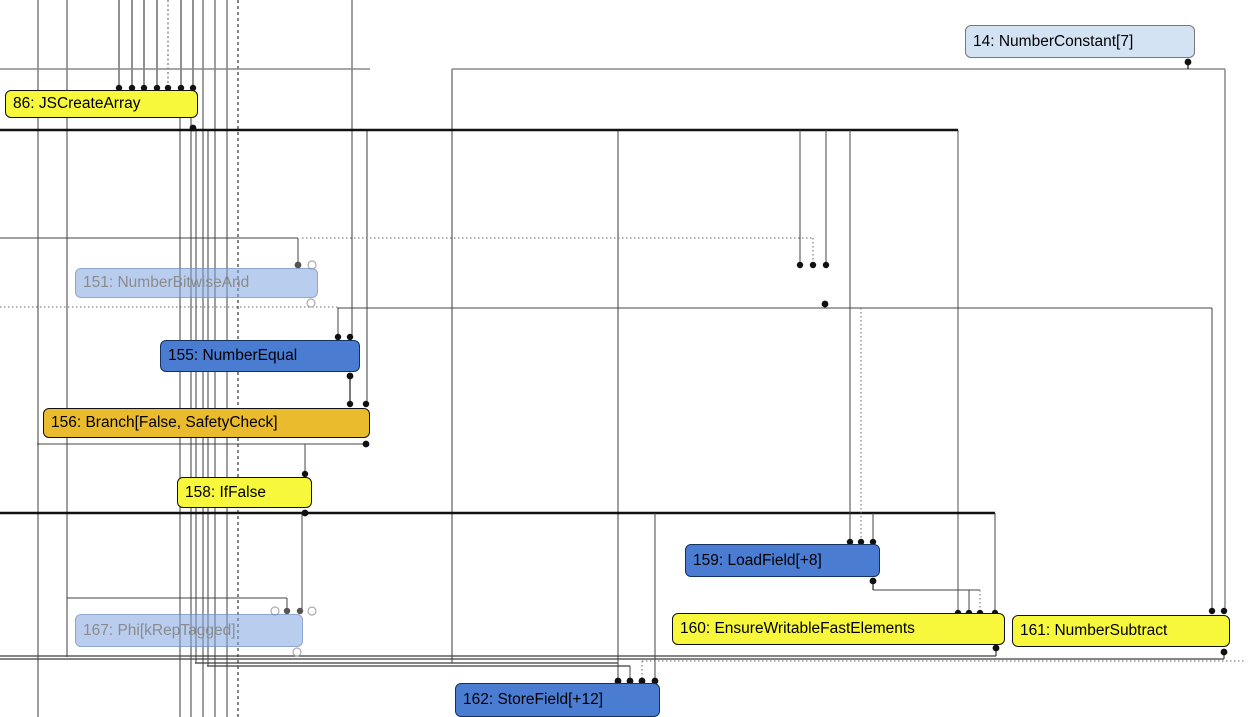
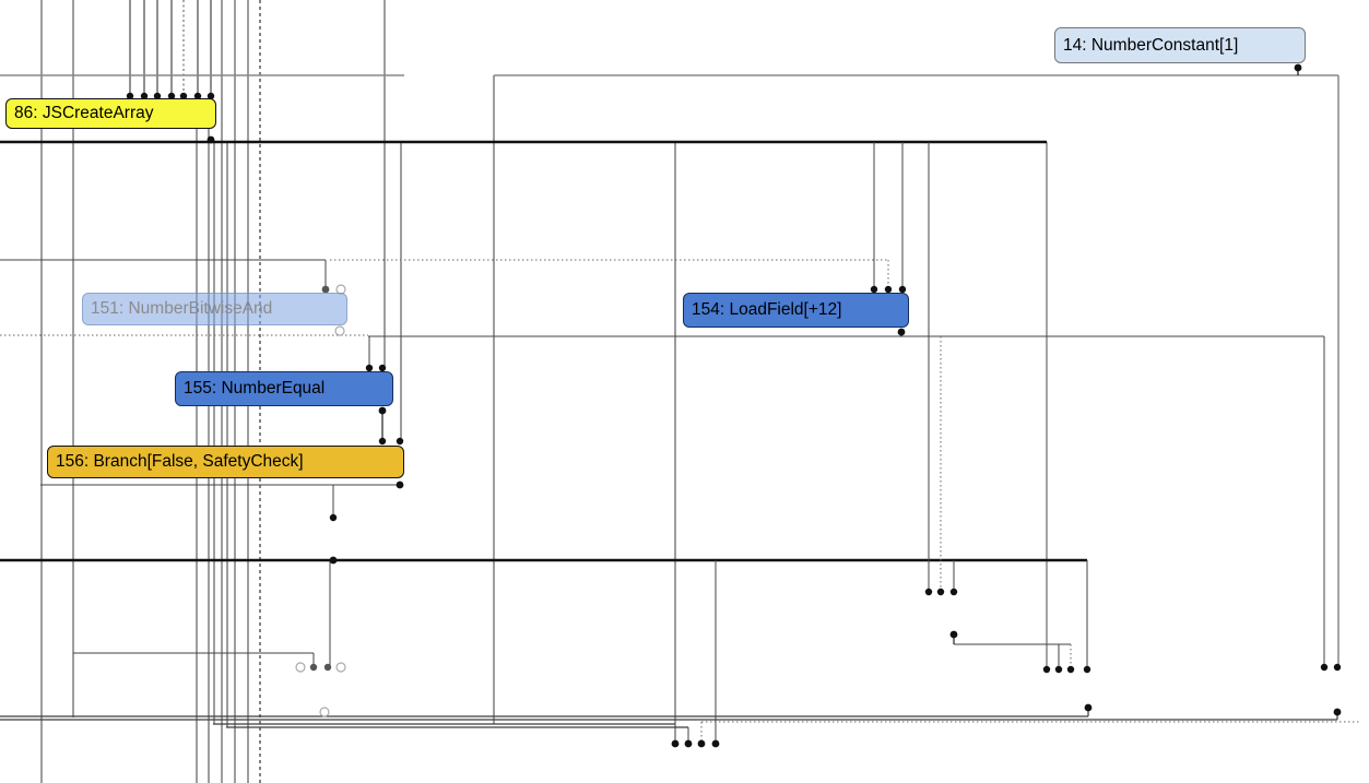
- 14: NumberConstant[7]
+ 14: NumberConstant[1]
  86: JSCreateArray
  151: NumberBitwiseAnd
+ 154: LoadField[+12]
  155: NumberEqual
  156: Branch[False, SafetyCheck]
- 158: IfFalse
- 159: LoadField[+8]
- 160: EnsureWritableFastElements
- 161: NumberSubtract
- 167: Phi[kRepTagged]
- 162: StoreField[+12]
